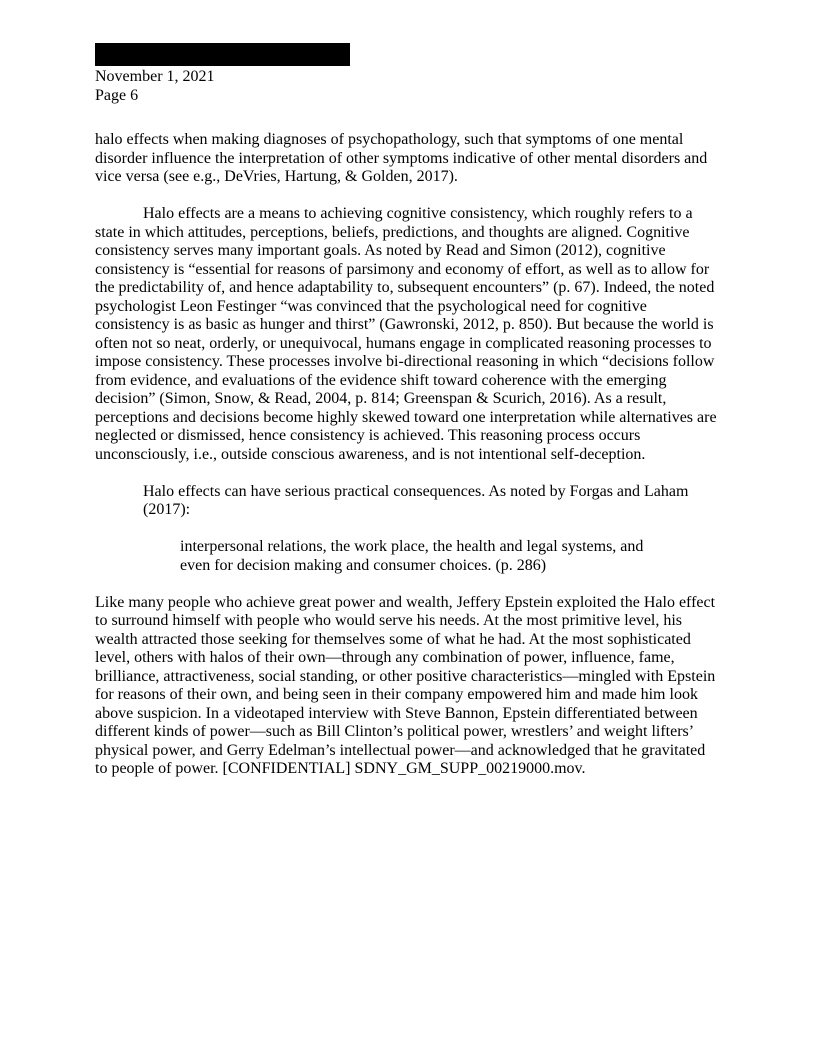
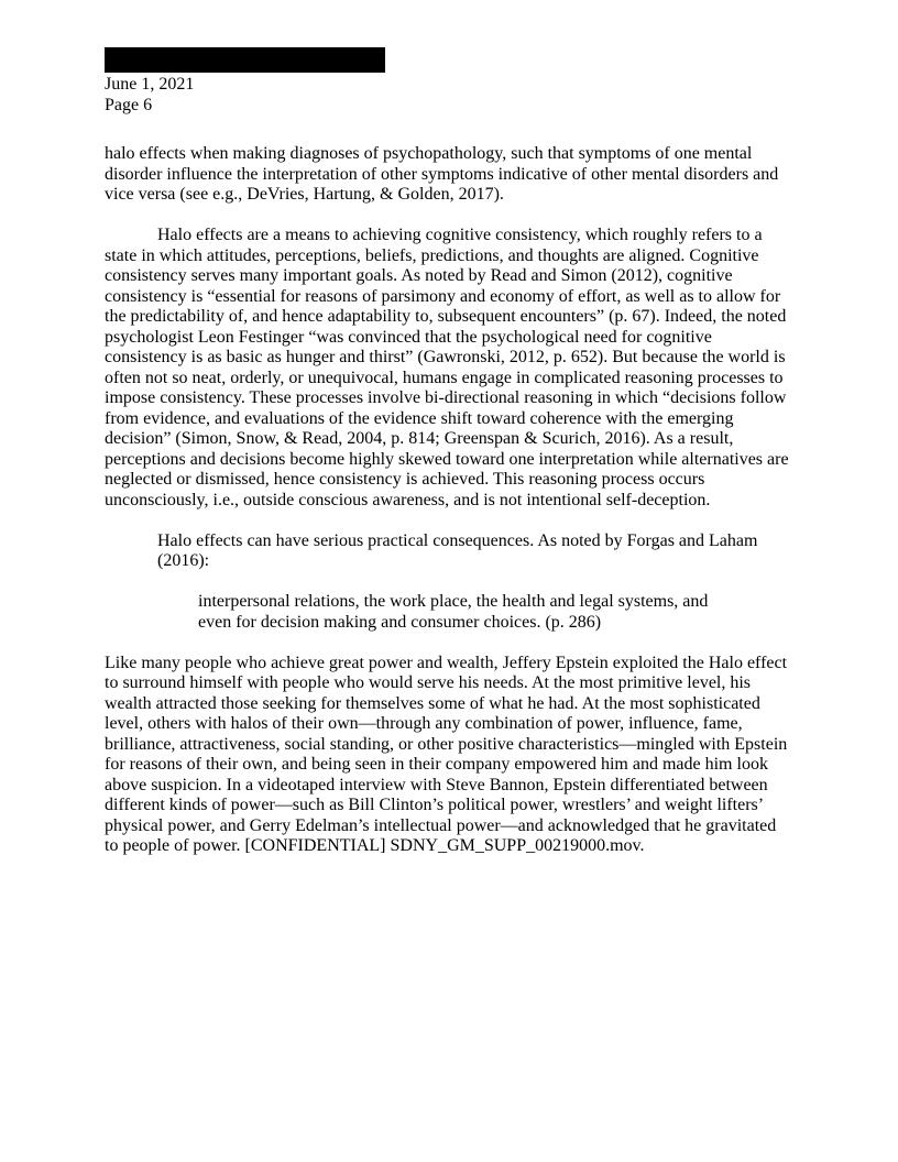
- November 1, 2021
+ June 1, 2021
  Page 6
  halo effects when making diagnoses of psychopathology, such that symptoms of one mental disorder influence the interpretation of other symptoms indicative of other mental disorders and vice versa (see e.g., DeVries, Hartung, & Golden, 2017).
- Halo effects are a means to achieving cognitive consistency, which roughly refers to a state in which attitudes, perceptions, beliefs, predictions, and thoughts are aligned. Cognitive consistency serves many important goals. As noted by Read and Simon (2012), cognitive consistency is “essential for reasons of parsimony and economy of effort, as well as to allow for the predictability of, and hence adaptability to, subsequent encounters” (p. 67). Indeed, the noted psychologist Leon Festinger “was convinced that the psychological need for cognitive consistency is as basic as hunger and thirst” (Gawronski, 2012, p. 850). But because the world is often not so neat, orderly, or unequivocal, humans engage in complicated reasoning processes to impose consistency. These processes involve bi-directional reasoning in which “decisions follow from evidence, and evaluations of the evidence shift toward coherence with the emerging decision” (Simon, Snow, & Read, 2004, p. 814; Greenspan & Scurich, 2016). As a result, perceptions and decisions become highly skewed toward one interpretation while alternatives are neglected or dismissed, hence consistency is achieved. This reasoning process occurs unconsciously, i.e., outside conscious awareness, and is not intentional self-deception.
+ Halo effects are a means to achieving cognitive consistency, which roughly refers to a state in which attitudes, perceptions, beliefs, predictions, and thoughts are aligned. Cognitive consistency serves many important goals. As noted by Read and Simon (2012), cognitive consistency is “essential for reasons of parsimony and economy of effort, as well as to allow for the predictability of, and hence adaptability to, subsequent encounters” (p. 67). Indeed, the noted psychologist Leon Festinger “was convinced that the psychological need for cognitive consistency is as basic as hunger and thirst” (Gawronski, 2012, p. 652). But because the world is often not so neat, orderly, or unequivocal, humans engage in complicated reasoning processes to impose consistency. These processes involve bi-directional reasoning in which “decisions follow from evidence, and evaluations of the evidence shift toward coherence with the emerging decision” (Simon, Snow, & Read, 2004, p. 814; Greenspan & Scurich, 2016). As a result, perceptions and decisions become highly skewed toward one interpretation while alternatives are neglected or dismissed, hence consistency is achieved. This reasoning process occurs unconsciously, i.e., outside conscious awareness, and is not intentional self-deception.
- Halo effects can have serious practical consequences. As noted by Forgas and Laham (2017):
+ Halo effects can have serious practical consequences. As noted by Forgas and Laham (2016):
  interpersonal relations, the work place, the health and legal systems, and even for decision making and consumer choices. (p. 286)
  Like many people who achieve great power and wealth, Jeffery Epstein exploited the Halo effect to surround himself with people who would serve his needs. At the most primitive level, his wealth attracted those seeking for themselves some of what he had. At the most sophisticated level, others with halos of their own—through any combination of power, influence, fame, brilliance, attractiveness, social standing, or other positive characteristics—mingled with Epstein for reasons of their own, and being seen in their company empowered him and made him look above suspicion. In a videotaped interview with Steve Bannon, Epstein differentiated between different kinds of power—such as Bill Clinton’s political power, wrestlers’ and weight lifters’ physical power, and Gerry Edelman’s intellectual power—and acknowledged that he gravitated to people of power. [CONFIDENTIAL] SDNY_GM_SUPP_00219000.mov.
